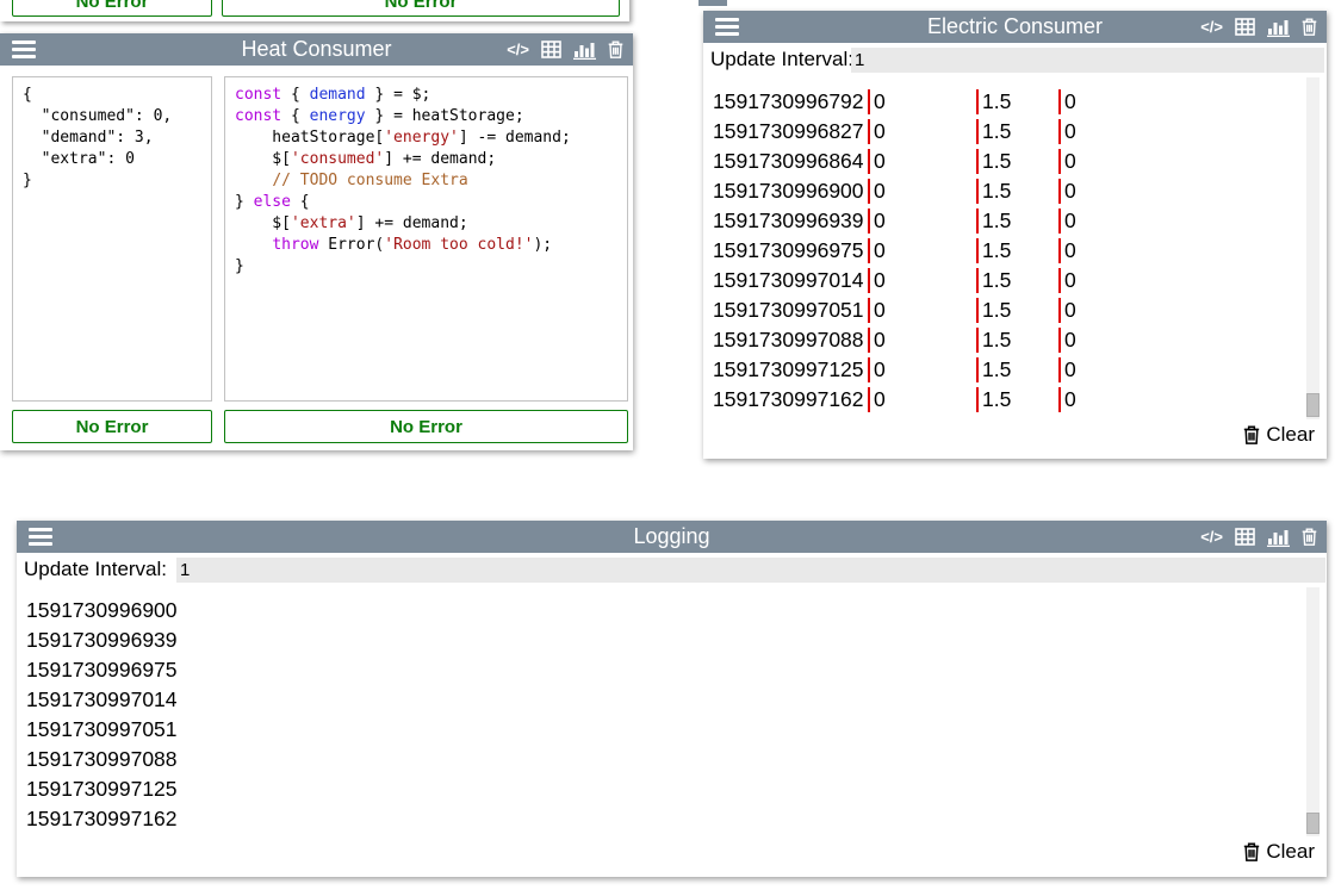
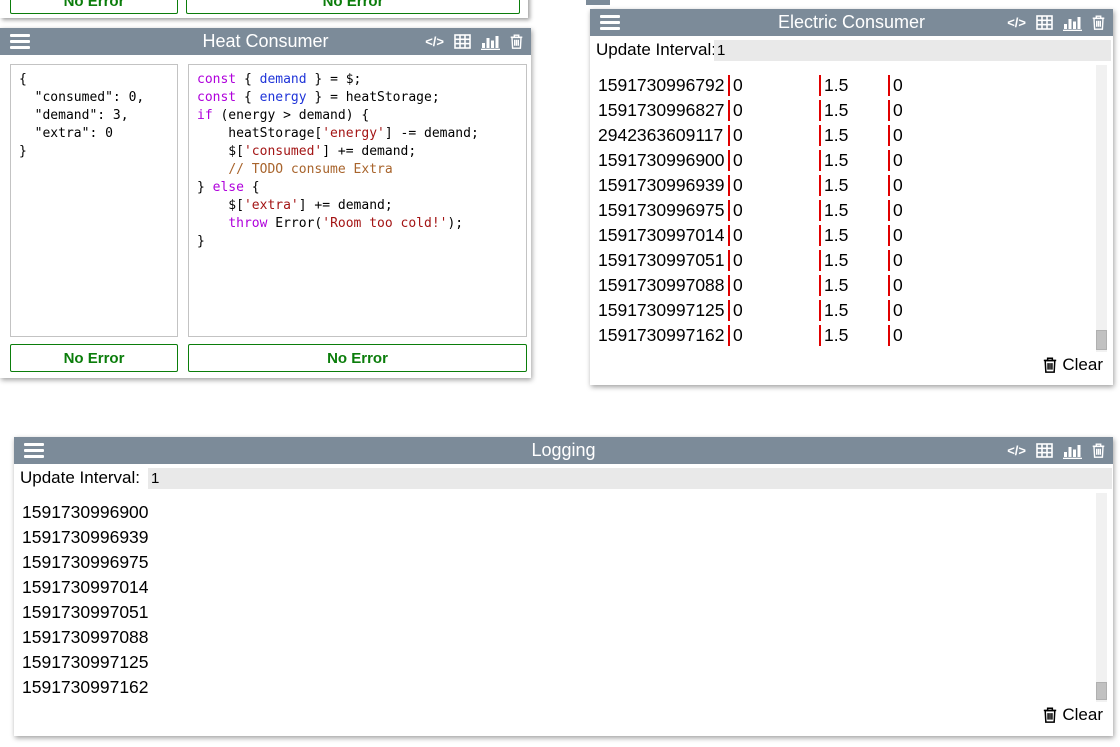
  No Error
  No Error
  Heat Consumer
  </>
  {
  "consumed": 0,
  "demand": 3,
  "extra": 0
  }
  const { demand } = $;
  const { energy } = heatStorage;
+ if (energy > demand) {
  heatStorage['energy'] -= demand;
  $['consumed'] += demand;
  // TODO consume Extra
  } else {
  $['extra'] += demand;
  throw Error('Room too cold!');
  }
  No Error
  No Error
  Electric Consumer
  </>
  Update Interval
  1
  1591730996792
  0
  1.5
  0
  1591730996827
  0
  1.5
  0
- 1591730996864
+ 2942363609117
  0
  1.5
  0
  1591730996900
  0
  1.5
  0
  1591730996939
  0
  1.5
  0
  1591730996975
  0
  1.5
  0
  1591730997014
  0
  1.5
  0
  1591730997051
  0
  1.5
  0
  1591730997088
  0
  1.5
  0
  1591730997125
  0
  1.5
  0
  1591730997162
  0
  1.5
  0
  Clear
  Logging
  </>
  Update Interval:
  1
  1591730996900
  1591730996939
  1591730996975
  1591730997014
  1591730997051
  1591730997088
  1591730997125
  1591730997162
  Clear
